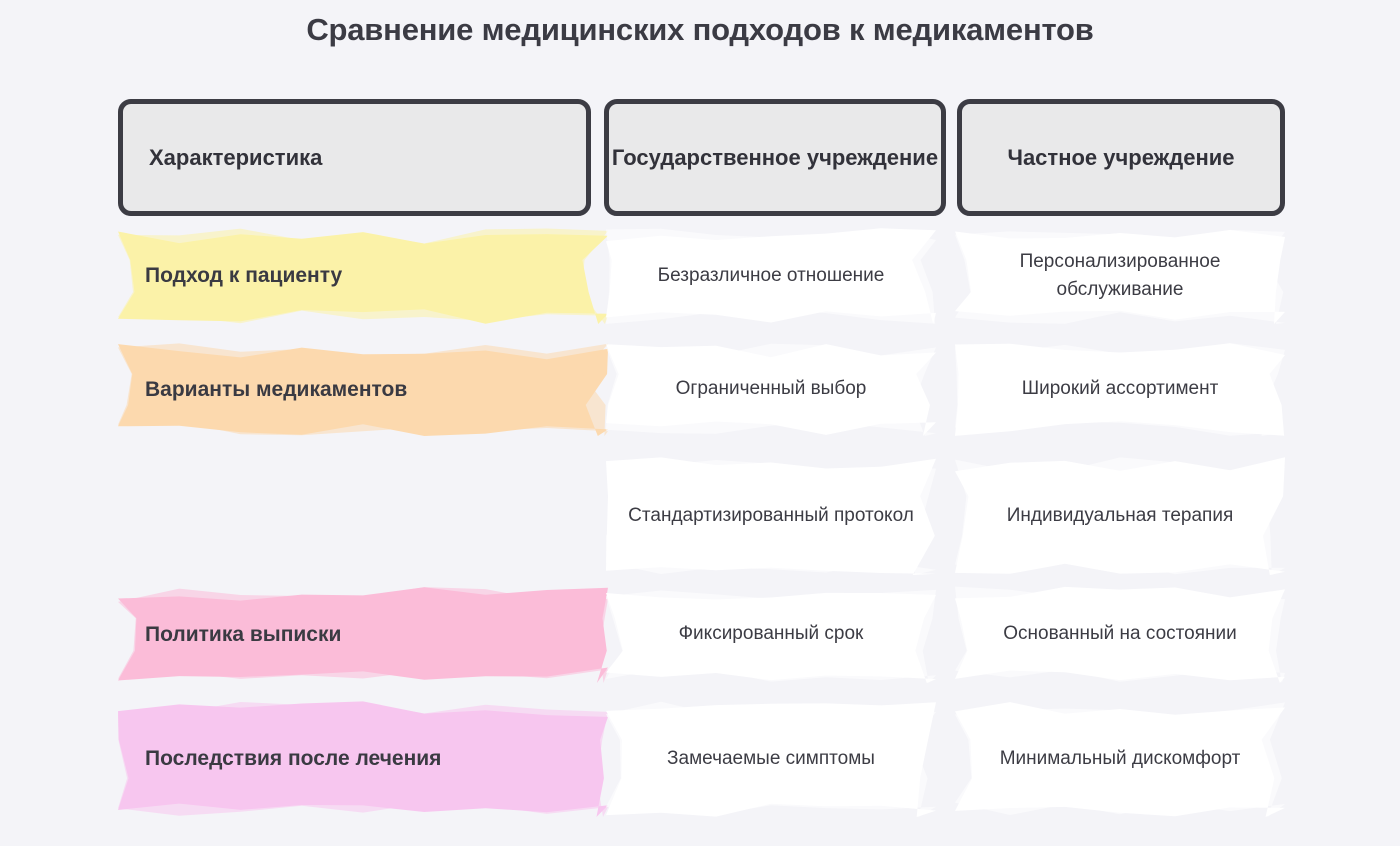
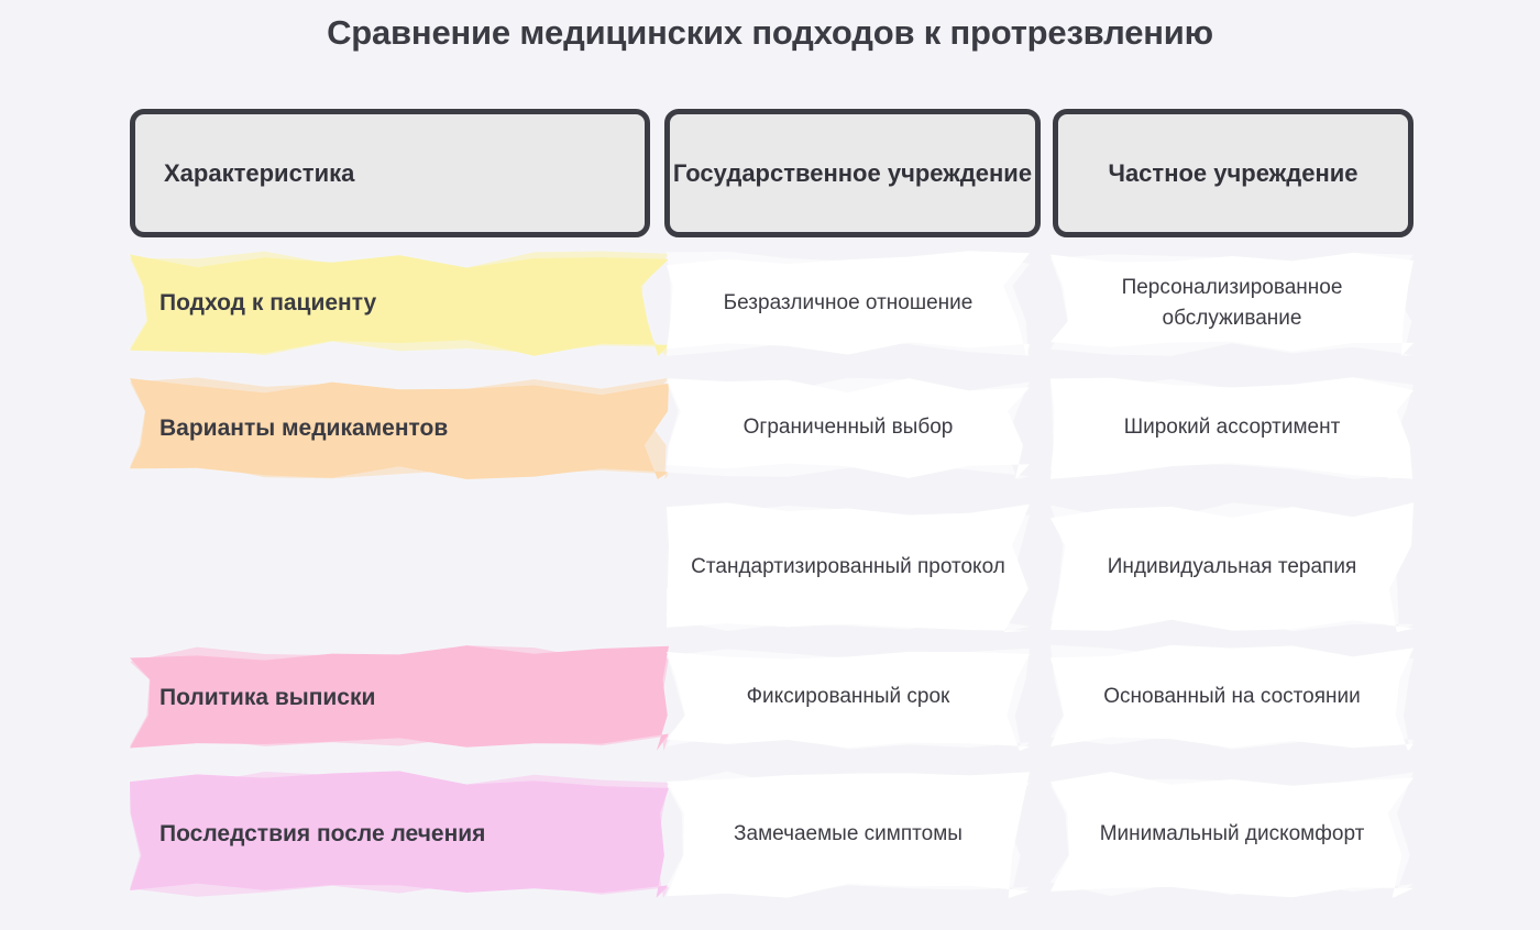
- Сравнение медицинских подходов к медикаментов
+ Сравнение медицинских подходов к протрезвлению
  Характеристика
  Государственное учреждение
  Частное учреждение
  Подход к пациенту
  Безразличное отношение
  Персонализированное обслуживание
  Варианты медикаментов
  Ограниченный выбор
  Широкий ассортимент
  Стандартизированный протокол
  Индивидуальная терапия
  Политика выписки
  Фиксированный срок
  Основанный на состоянии
  Последствия после лечения
  Замечаемые симптомы
  Минимальный дискомфорт
